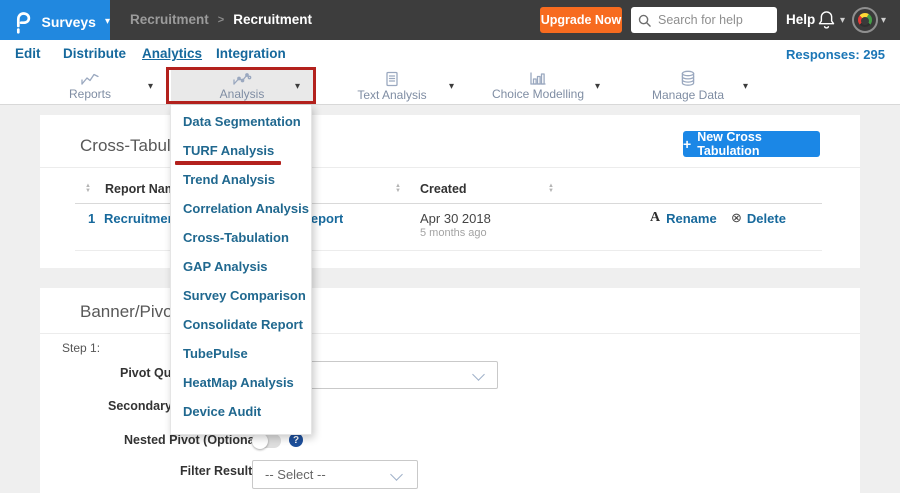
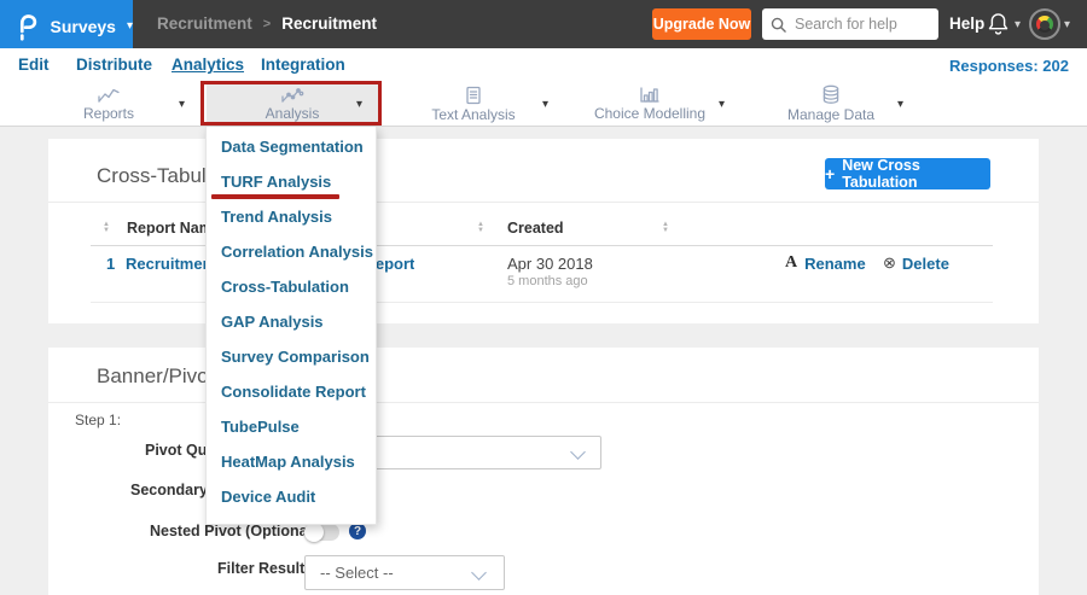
  Recruitment
  >
  Recruitment
  Upgrade Now
  Search for help
  Help
  ▾
  ▾
  Surveys
  ▾
  Edit
  Distribute
  Analytics
  Integration
- Responses: 295
+ Responses: 202
  Reports
  ▾
  Analysis
  ▾
  Text Analysis
  ▾
  Choice Modelling
  ▾
  Manage Data
  ▾
  +
  New Cross Tabulation
  Report Na
  Created
  1
  Apr 30 2018
  5 months ago
  A
  Rename
  ⊗
  Delete
  Step 1:
  Nested Pivot (Option
  ?
  Filter Result
  -- Select --
  Data Segmentation
  TURF Analysis
  Trend Analysis
  Correlation Analysis
  Cross-Tabulation
  GAP Analysis
  Survey Comparison
  Consolidate Report
  TubePulse
  HeatMap Analysis
  Device Audit
